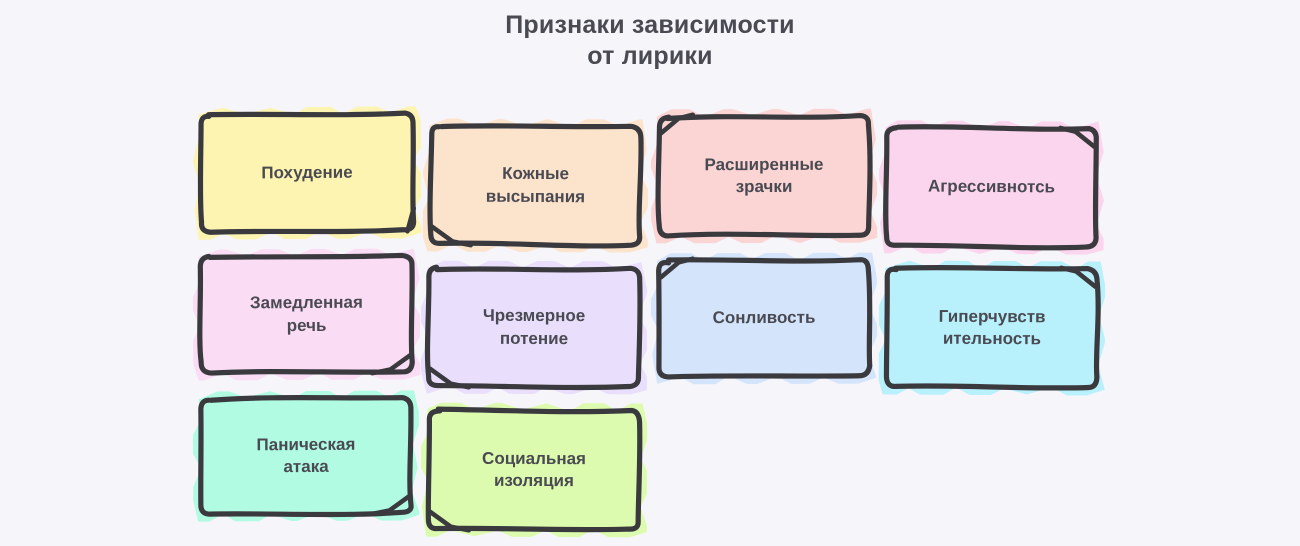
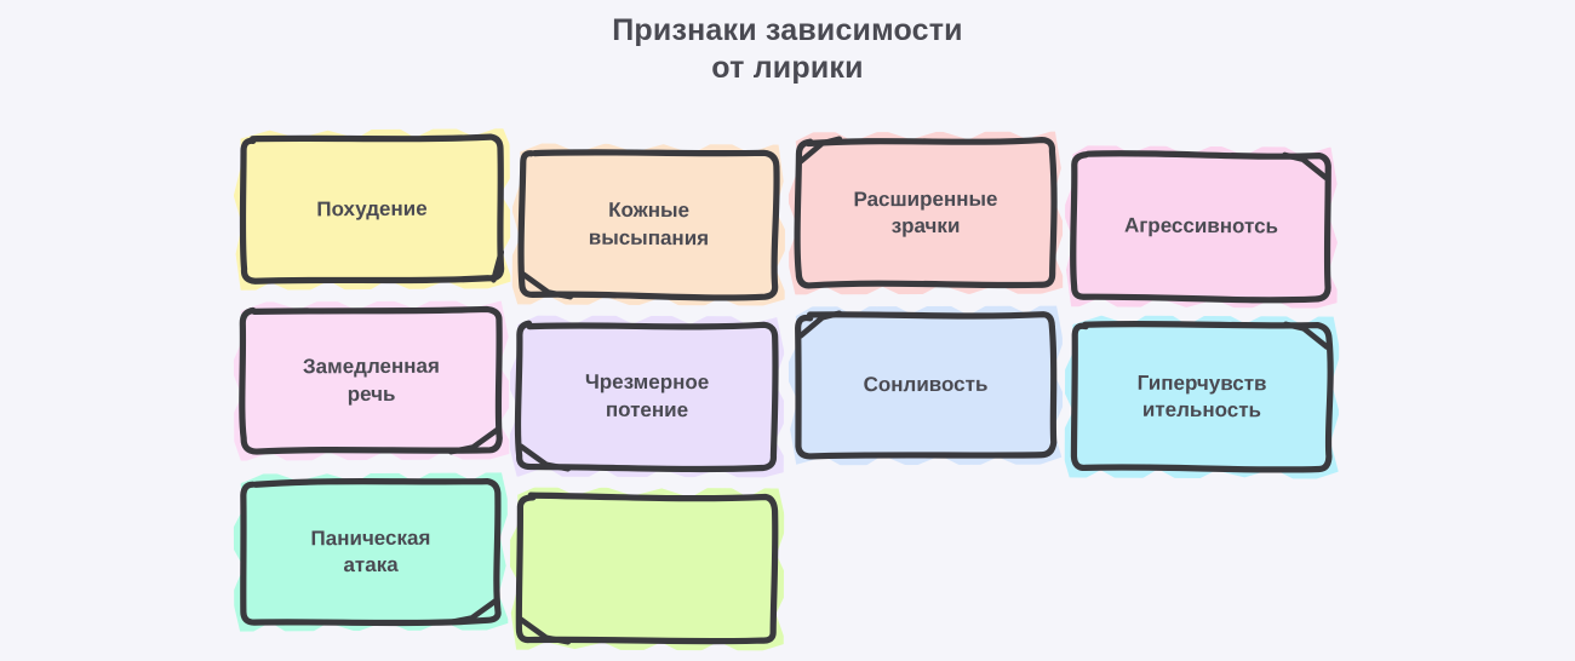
  Признаки зависимости
  от лирики
  Похудение
  Кожные
  высыпания
  Расширенные
  зрачки
  Агрессивнотсь
  Замедленная
  речь
  Чрезмерное
  потение
  Сонливость
  Гиперчувств
  ительность
  Паническая
  атака
- Социальная
- изоляция
